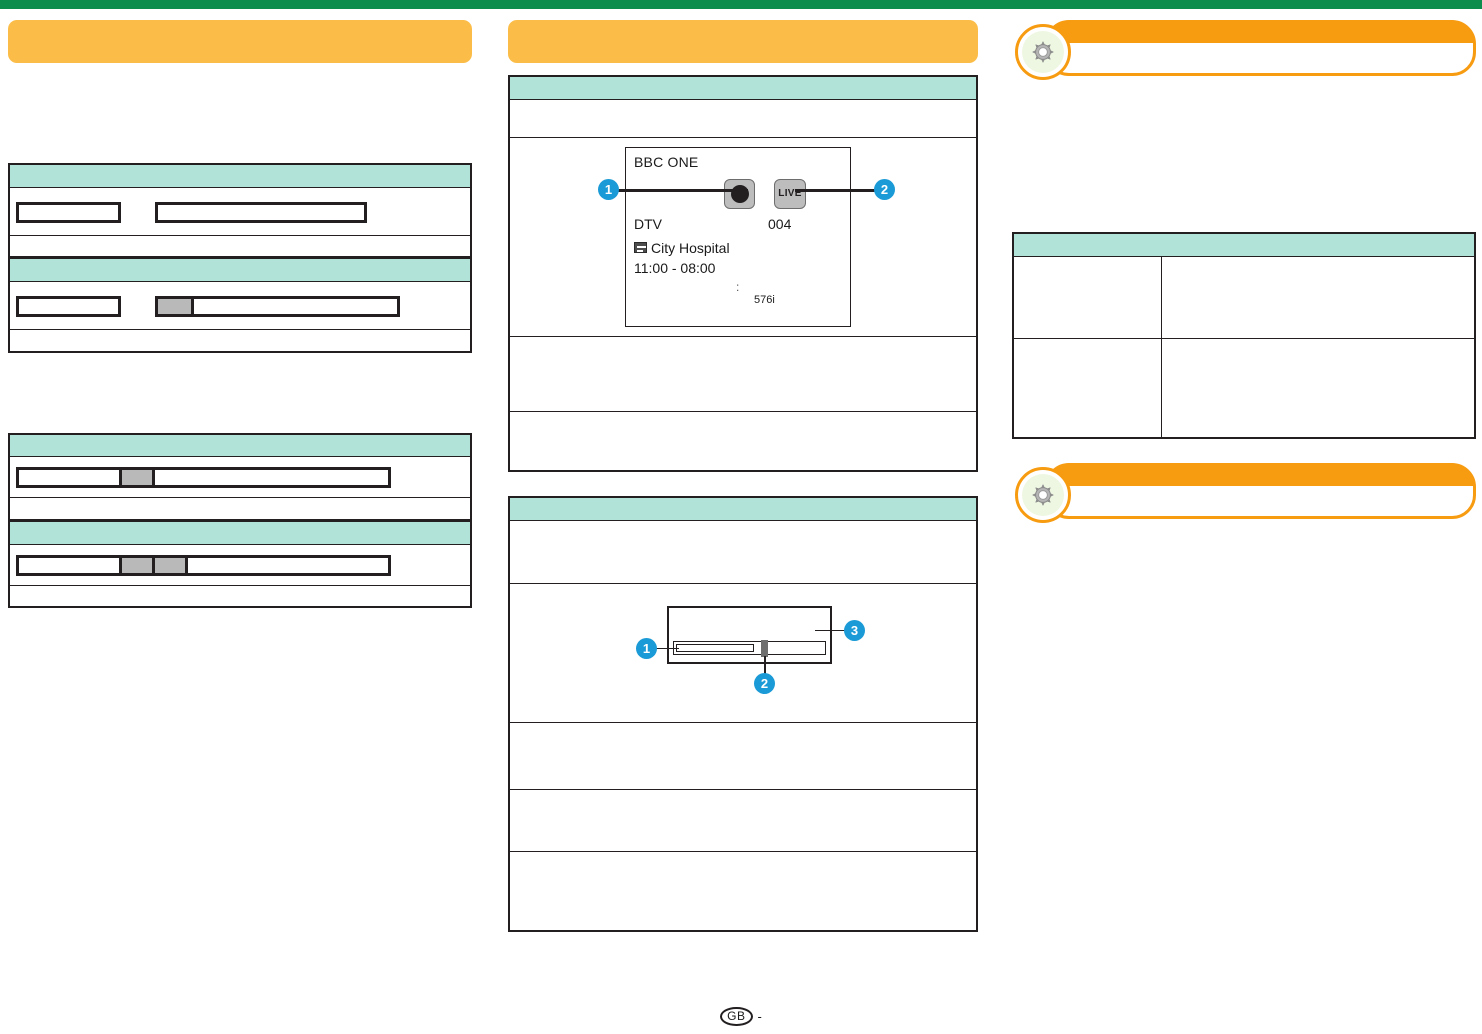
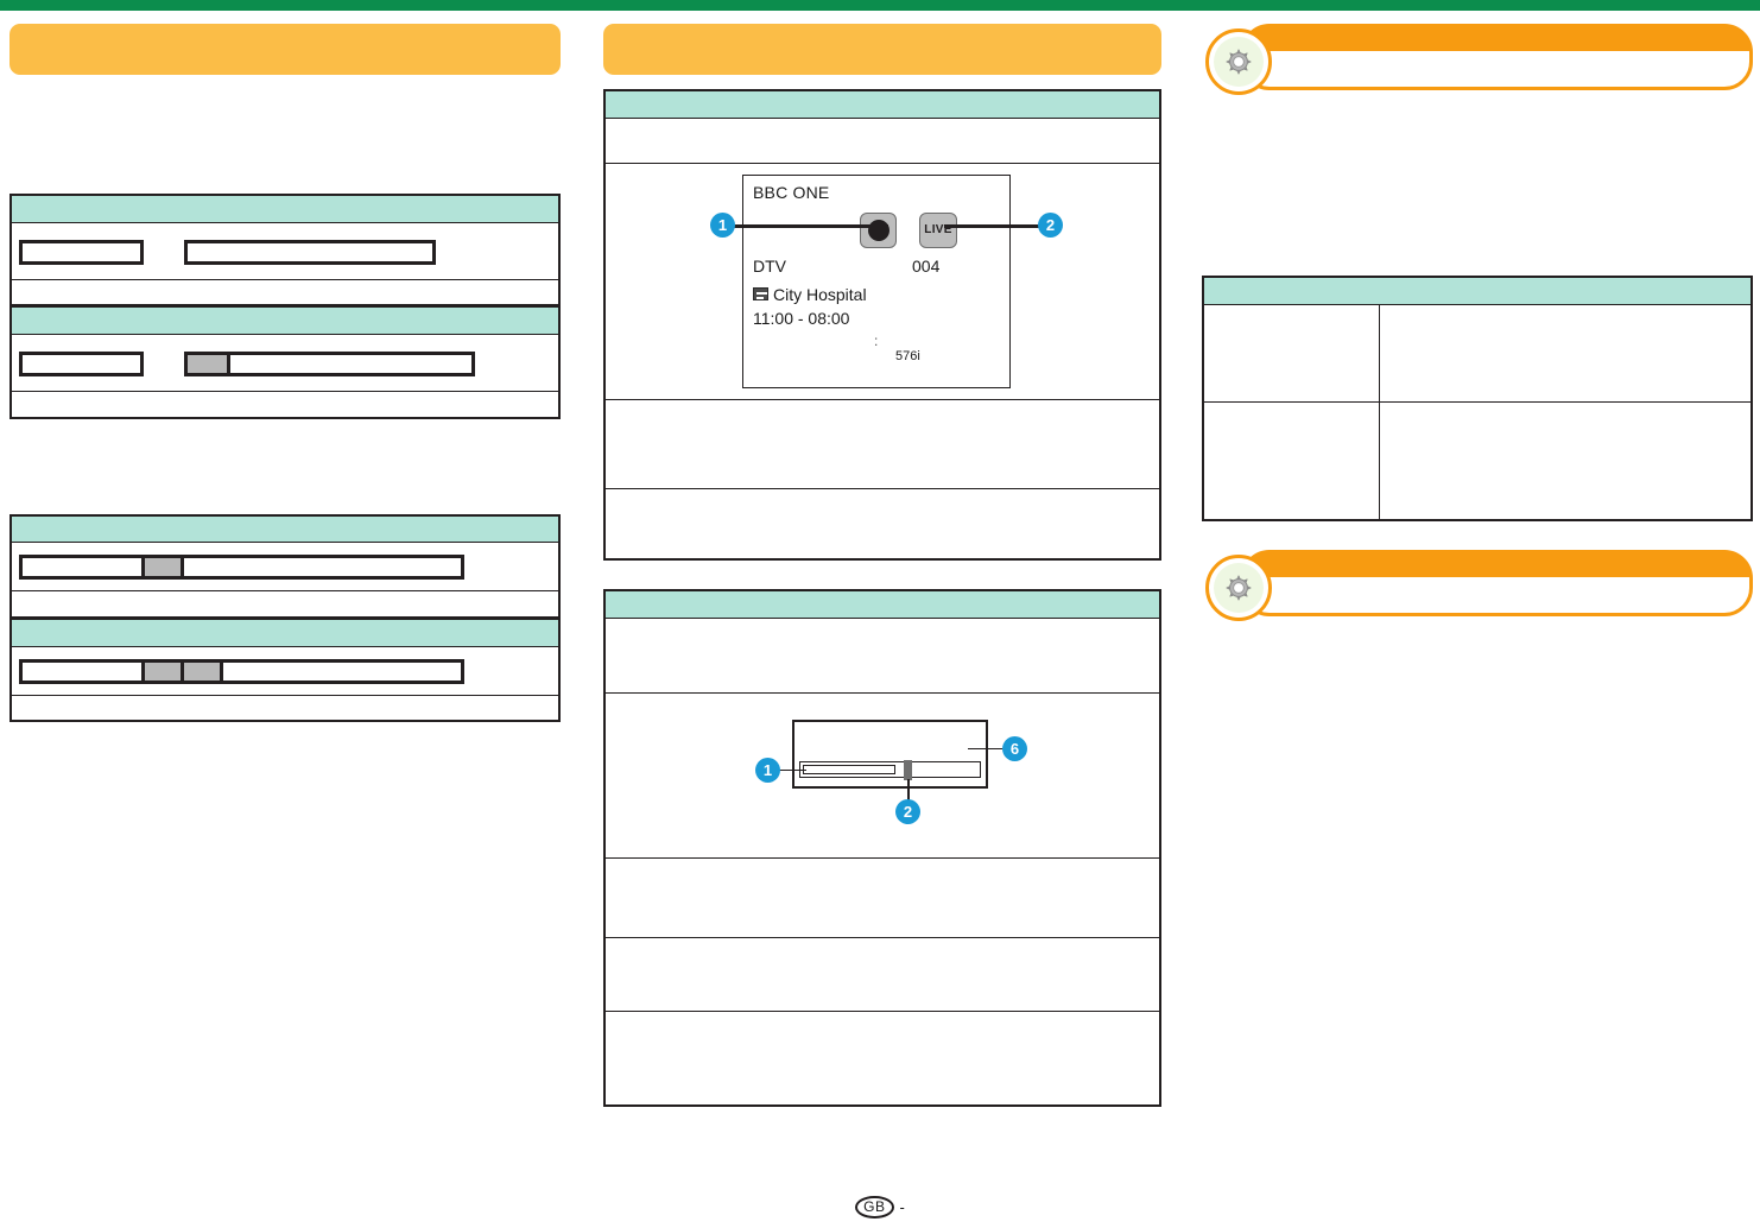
  1 2 BBC ONE LIVE DTV 004 City Hospital 11:00 - 08:00 : 576i
- 1 2 3
+ 1 2 6
  GB
  -
